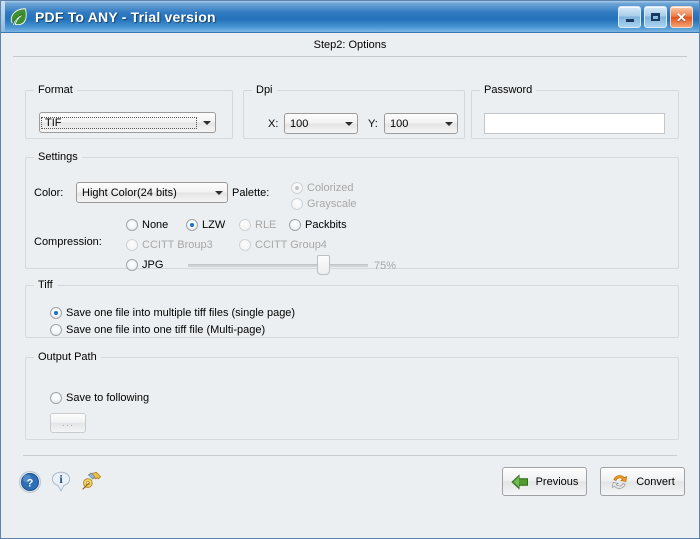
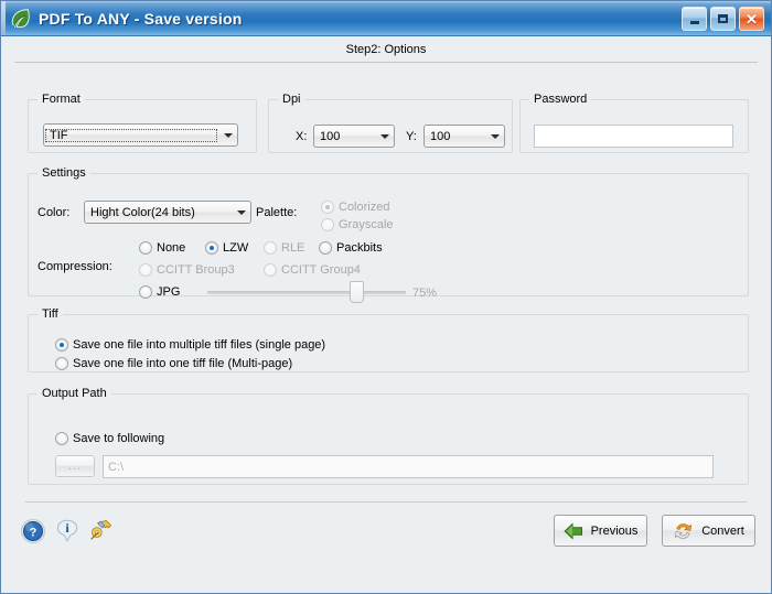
- PDF To ANY - Trial version
+ PDF To ANY - Save version
  ✕
  Step2: Options
  Format
  TIF
  Dpi
  X:
  100
  Y:
  100
  Password
  Settings
  Color:
  Hight Color(24 bits)
  Palette:
  Colorized
  Grayscale
  Compression:
  None
  LZW
  RLE
  Packbits
  CCITT Broup3
  CCITT Group4
  JPG
  75%
  Tiff
  Save one file into multiple tiff files (single page)
  Save one file into one tiff file (Multi-page)
  Output Path
  Save to following
  ...
+ C:\
  ?
  i
  Previous
  Convert
